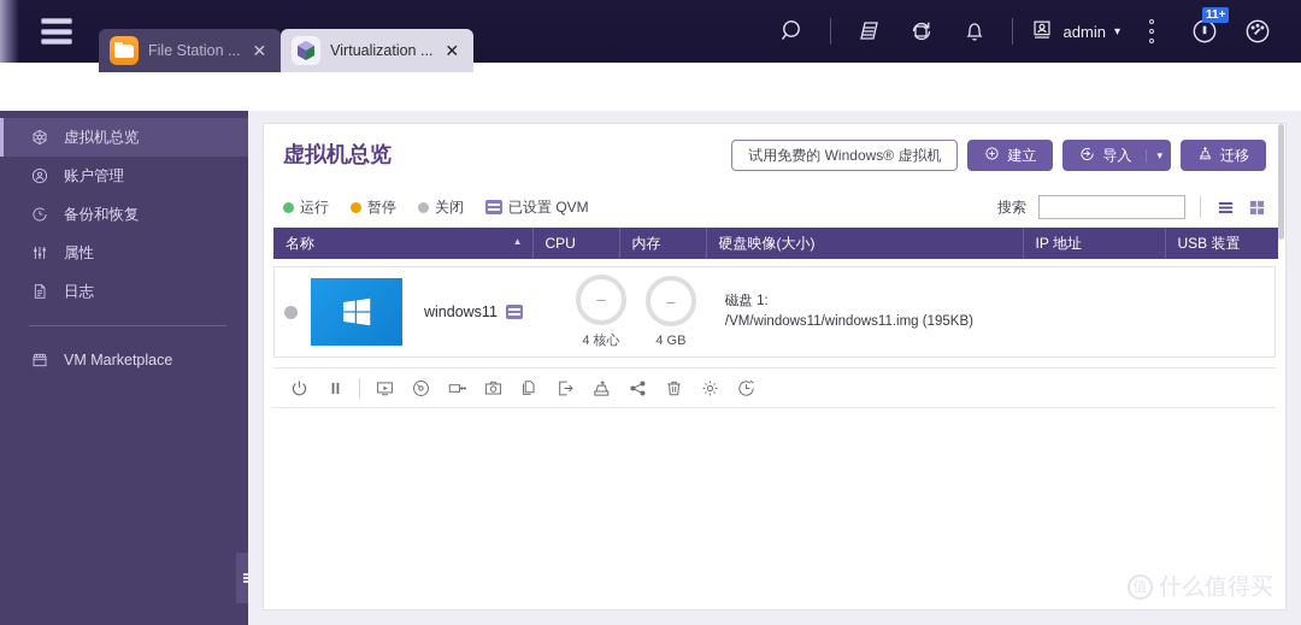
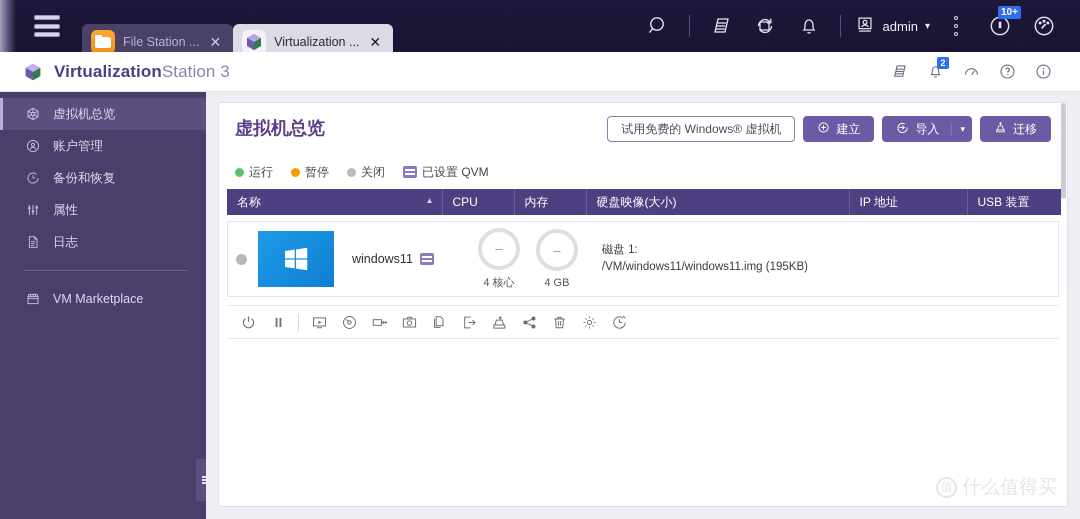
  File Station ...
  ✕
  Virtualization ...
  ✕
  admin
  ▾
- 11+
+ 10+
+ VirtualizationStation 3
+ 2
  虚拟机总览
  账户管理
  备份和恢复
  属性
  日志
  VM Marketplace
  虚拟机总览
  试用免费的 Windows® 虚拟机
  建立
  导入
  ▾
  迁移
  运行
  暂停
  关闭
  已设置 QVM
- 搜索
  名称 ▲	CPU	内存	硬盘映像(大小)	IP 地址	USB 装置
  windows11
  –
  4 核心
  –
  4 GB
  磁盘 1:
  /VM/windows11/windows11.img (195KB)
  值
  什么值得买
